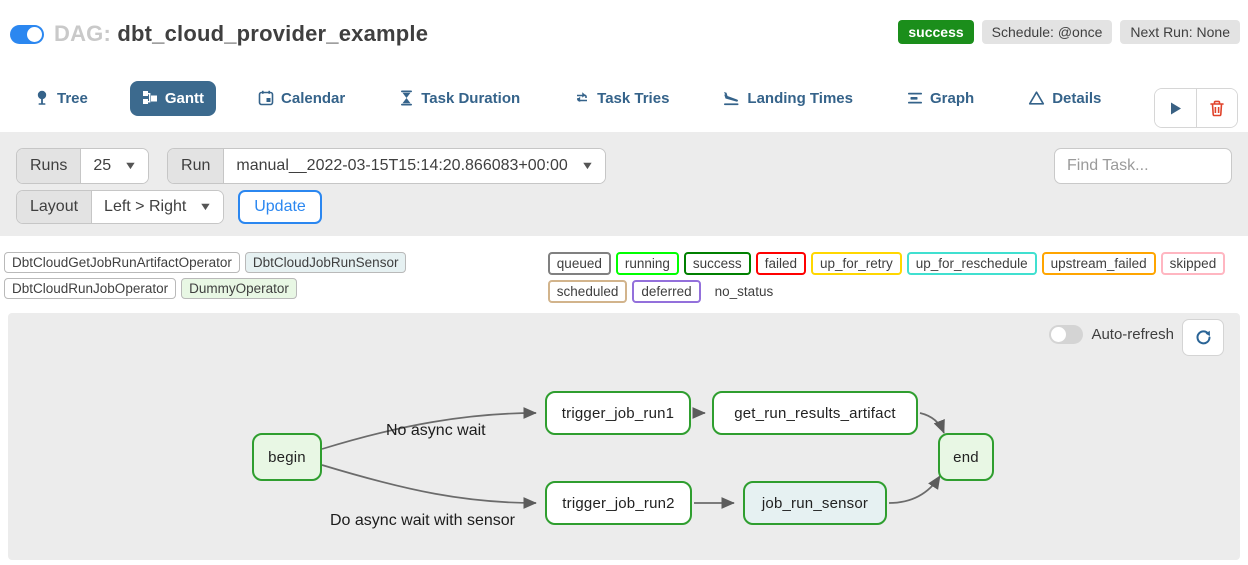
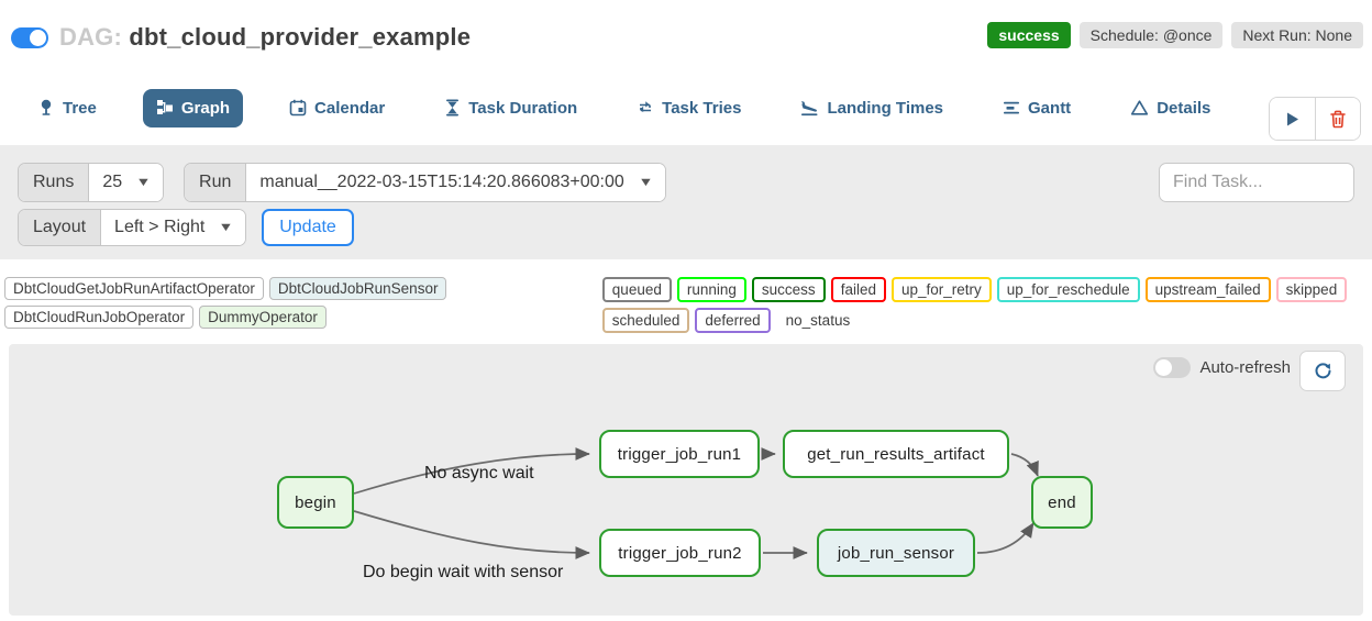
  DAG: dbt_cloud_provider_example
  success
  Schedule: @once
  Next Run: None
  Tree
- Gantt
+ Graph
  Calendar
  Task Duration
  Task Tries
  Landing Times
- Graph
+ Gantt
  Details
  Runs
  25
  ▼
  Run
  manual__2022-03-15T15:14:20.866083+00:00
  ▼
  Find Task...
  Layout
  Left > Right
  ▼
  Update
  DbtCloudGetJobRunArtifactOperator
  DbtCloudJobRunSensor
  DbtCloudRunJobOperator
  DummyOperator
  queued
  running
  success
  failed
  up_for_retry
  up_for_reschedule
  upstream_failed
  skipped
  scheduled
  deferred
  no_status
  Auto-refresh
  No async wait
- Do async wait with sensor
+ Do begin wait with sensor
  begin
  trigger_job_run1
  get_run_results_artifact
  trigger_job_run2
  job_run_sensor
  end
